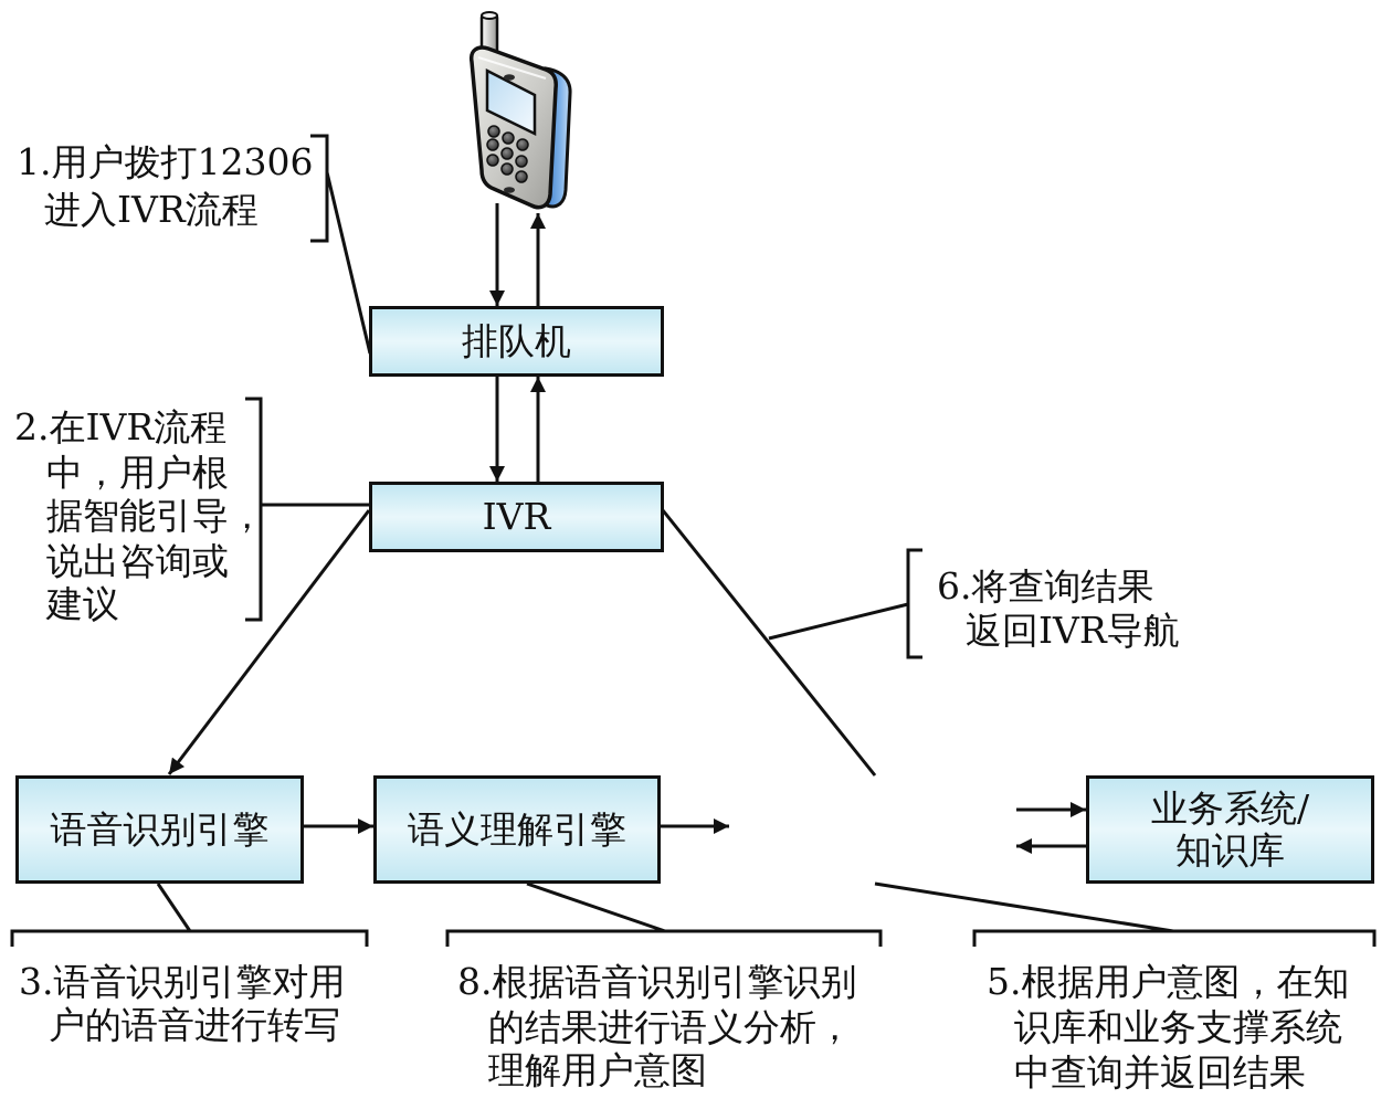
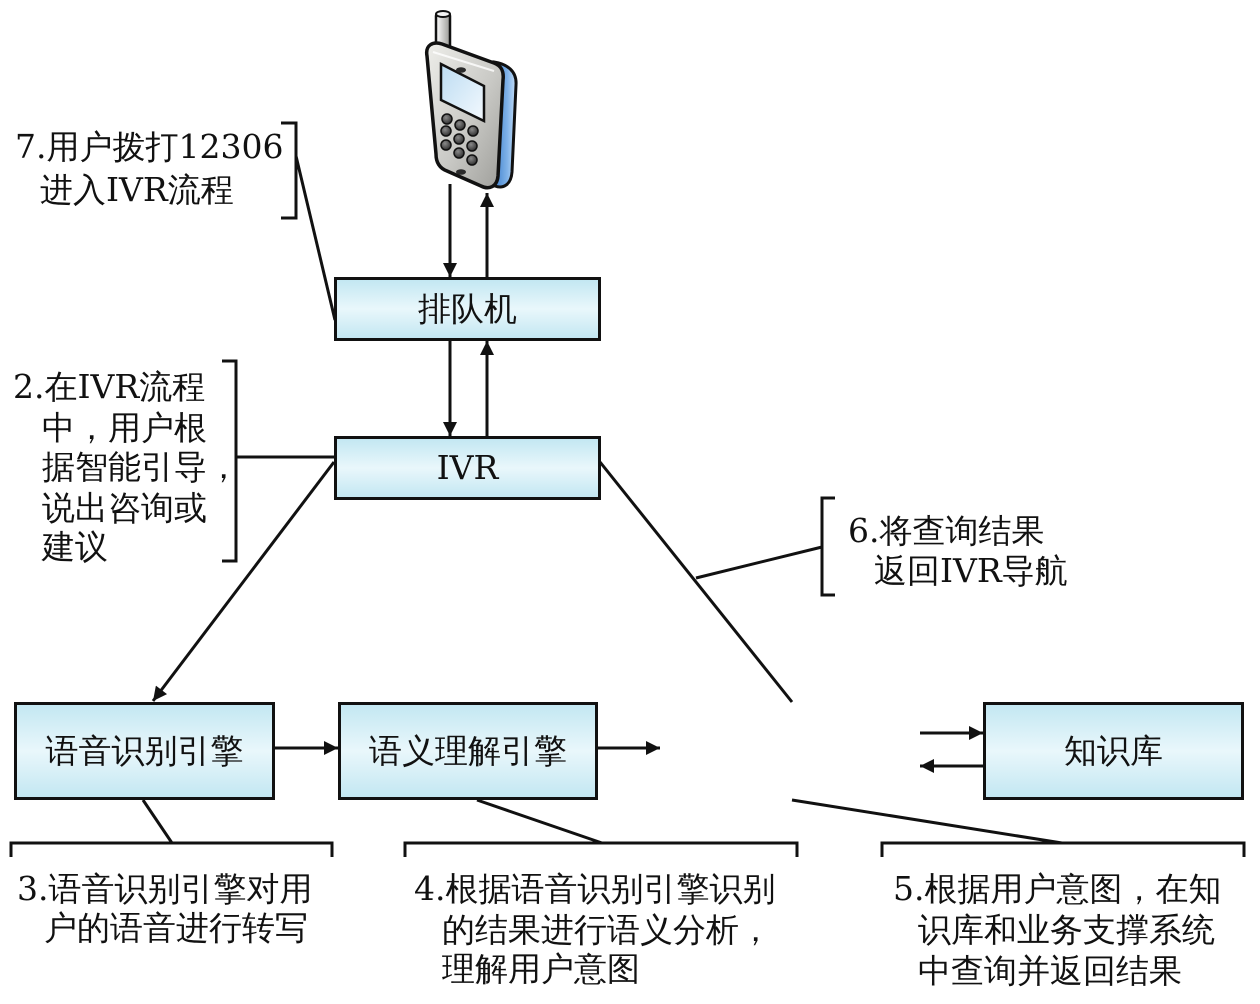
  排队机
  IVR
  语音识别引擎
  语义理解引擎
- 业务系统/
  知识库
- 1.用户拨打12306
+ 7.用户拨打12306
  进入IVR流程
  2.在IVR流程
  中，用户根
  据智能引导，
  说出咨询或
  建议
  6.将查询结果
  返回IVR导航
  3.语音识别引擎对用
  户的语音进行转写
- 8.根据语音识别引擎识别
+ 4.根据语音识别引擎识别
  的结果进行语义分析，
  理解用户意图
  5.根据用户意图，在知
  识库和业务支撑系统
  中查询并返回结果
